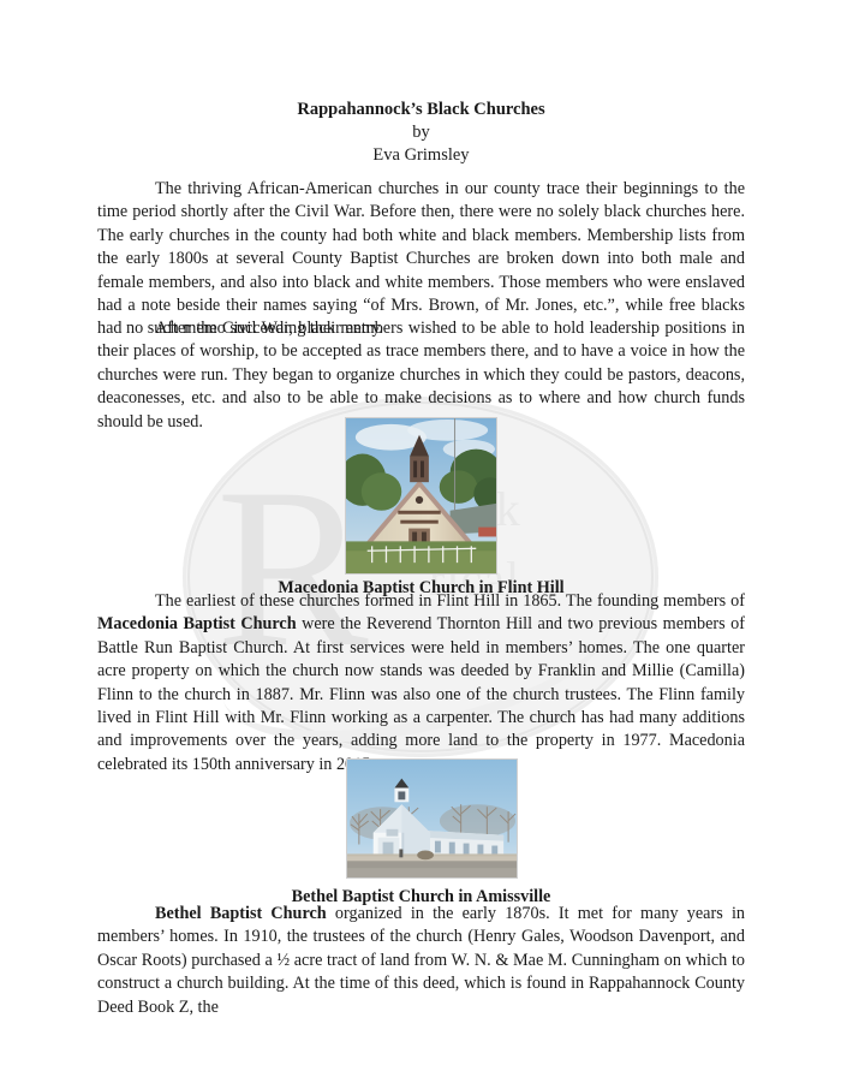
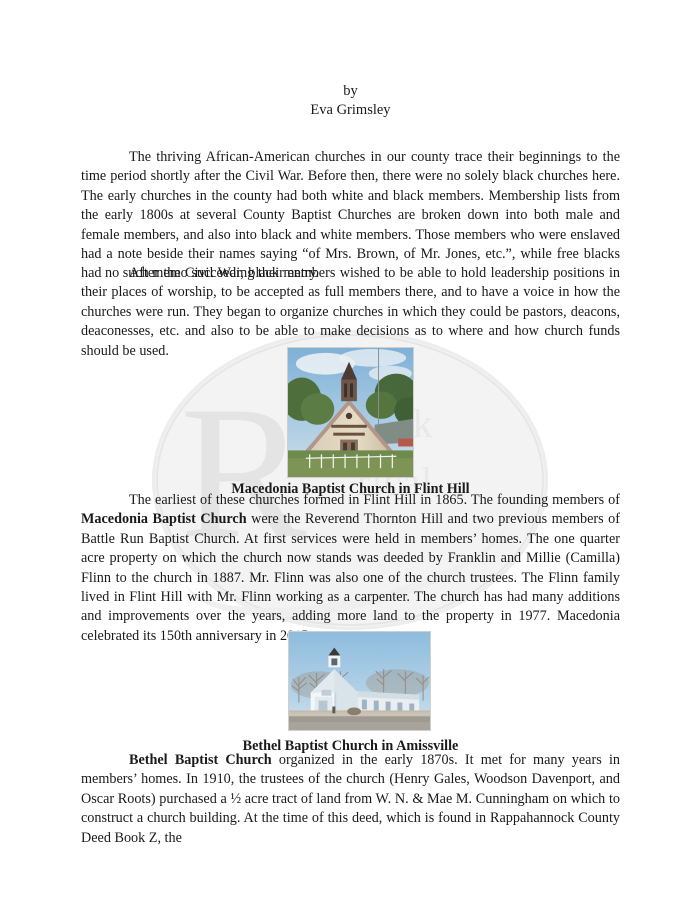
  R
  rical
- Rappahannock’s Black Churches
  by
  Eva Grimsley
  The thriving African-American churches in our county trace their beginnings to the time period shortly after the Civil War. Before then, there were no solely black churches here. The early churches in the county had both white and black members. Membership lists from the early 1800s at several County Baptist Churches are broken down into both male and female members, and also into black and white members. Those members who were enslaved had a note beside their names saying “of Mrs. Brown, of Mr. Jones, etc.”, while free blacks had no such memo succeeding their entry.
- After the Civil War, black members wished to be able to hold leadership positions in their places of worship, to be accepted as trace members there, and to have a voice in how the churches were run. They began to organize churches in which they could be pastors, deacons, deaconesses, etc. and also to be able to make decisions as to where and how church funds should be used.
+ After the Civil War, black members wished to be able to hold leadership positions in their places of worship, to be accepted as full members there, and to have a voice in how the churches were run. They began to organize churches in which they could be pastors, deacons, deaconesses, etc. and also to be able to make decisions as to where and how church funds should be used.
  Macedonia Baptist Church in Flint Hill
  The earliest of these churches formed in Flint Hill in 1865. The founding members of Macedonia Baptist Church were the Reverend Thornton Hill and two previous members of Battle Run Baptist Church. At first services were held in members’ homes. The one quarter acre property on which the church now stands was deeded by Franklin and Millie (Camilla) Flinn to the church in 1887. Mr. Flinn was also one of the church trustees. The Flinn family lived in Flint Hill with Mr. Flinn working as a carpenter. The church has had many additions and improvements over the years, adding more land to the property in 1977. Macedonia celebrated its 150th anniversary in 2
  Bethel Baptist Church in Amissville
  Bethel Baptist Church organized in the early 1870s. It met for many years in members’ homes. In 1910, the trustees of the church (Henry Gales, Woodson Davenport, and Oscar Roots) purchased a ½ acre tract of land from W. N. & Mae M. Cunningham on which to construct a church building. At the time of this deed, which is found in Rappahannock County Deed Book Z, the
